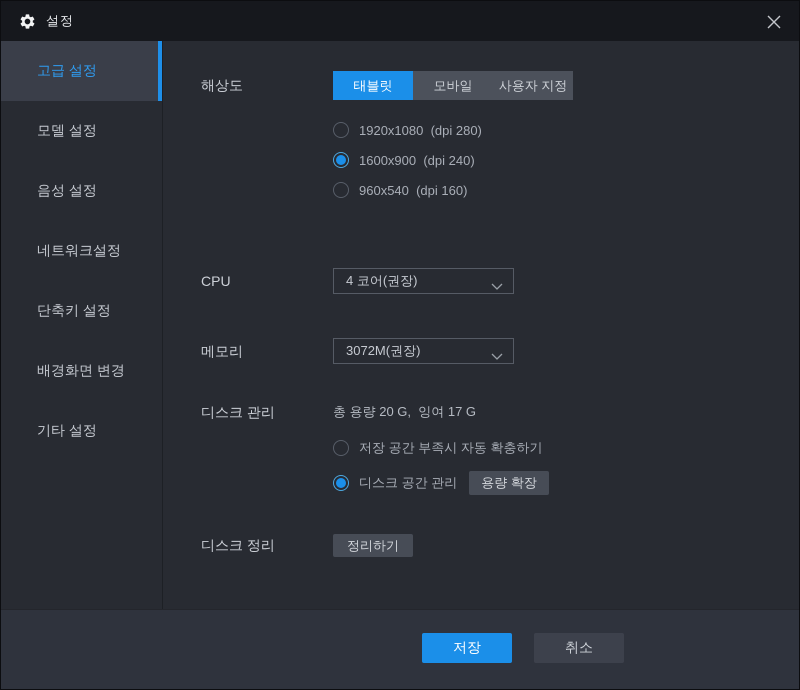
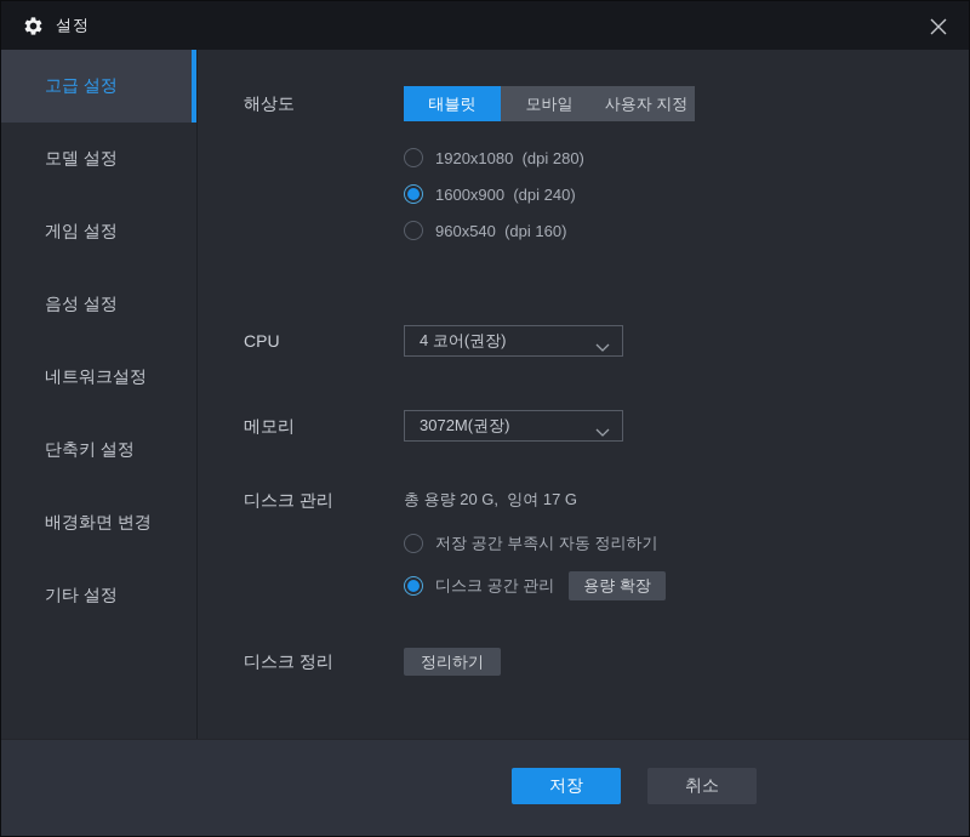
  설정
  고급 설정
  모델 설정
+ 게임 설정
  음성 설정
  네트워크설정
  단축키 설정
  배경화면 변경
  기타 설정
  해상도
  태블릿
  모바일
  사용자 지정
  1920x1080 (dpi 280)
  1600x900 (dpi 240)
  960x540 (dpi 160)
  CPU
  4 코어(권장)
  메모리
  3072M(권장)
  디스크 관리
  총 용량 20 G, 잉여 17 G
- 저장 공간 부족시 자동 확충하기
+ 저장 공간 부족시 자동 정리하기
  디스크 공간 관리
  용량 확장
  디스크 정리
  정리하기
  저장
  취소
